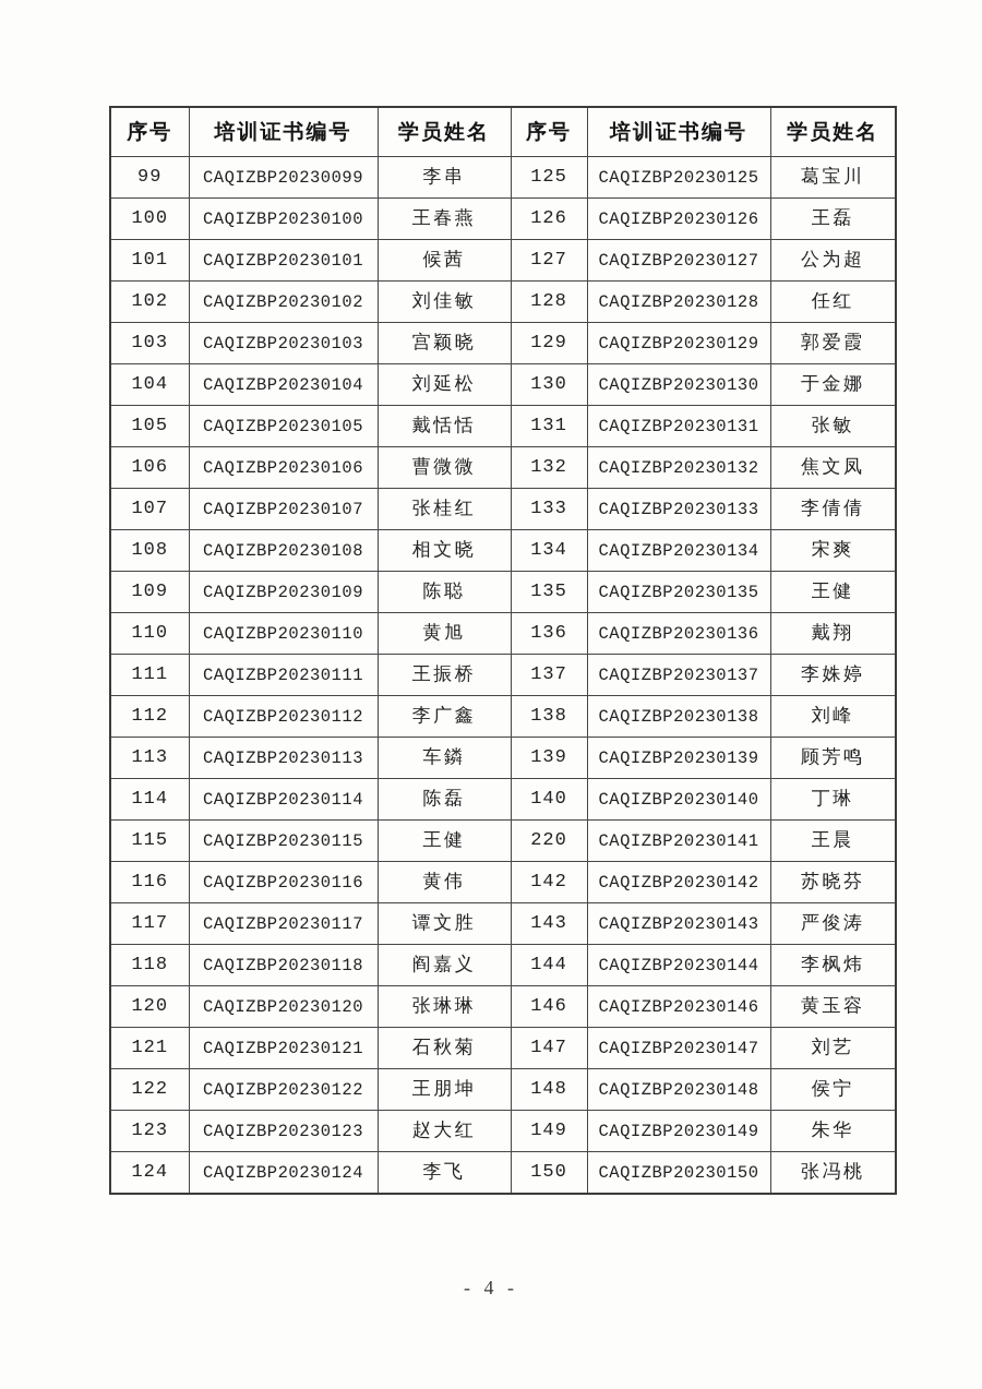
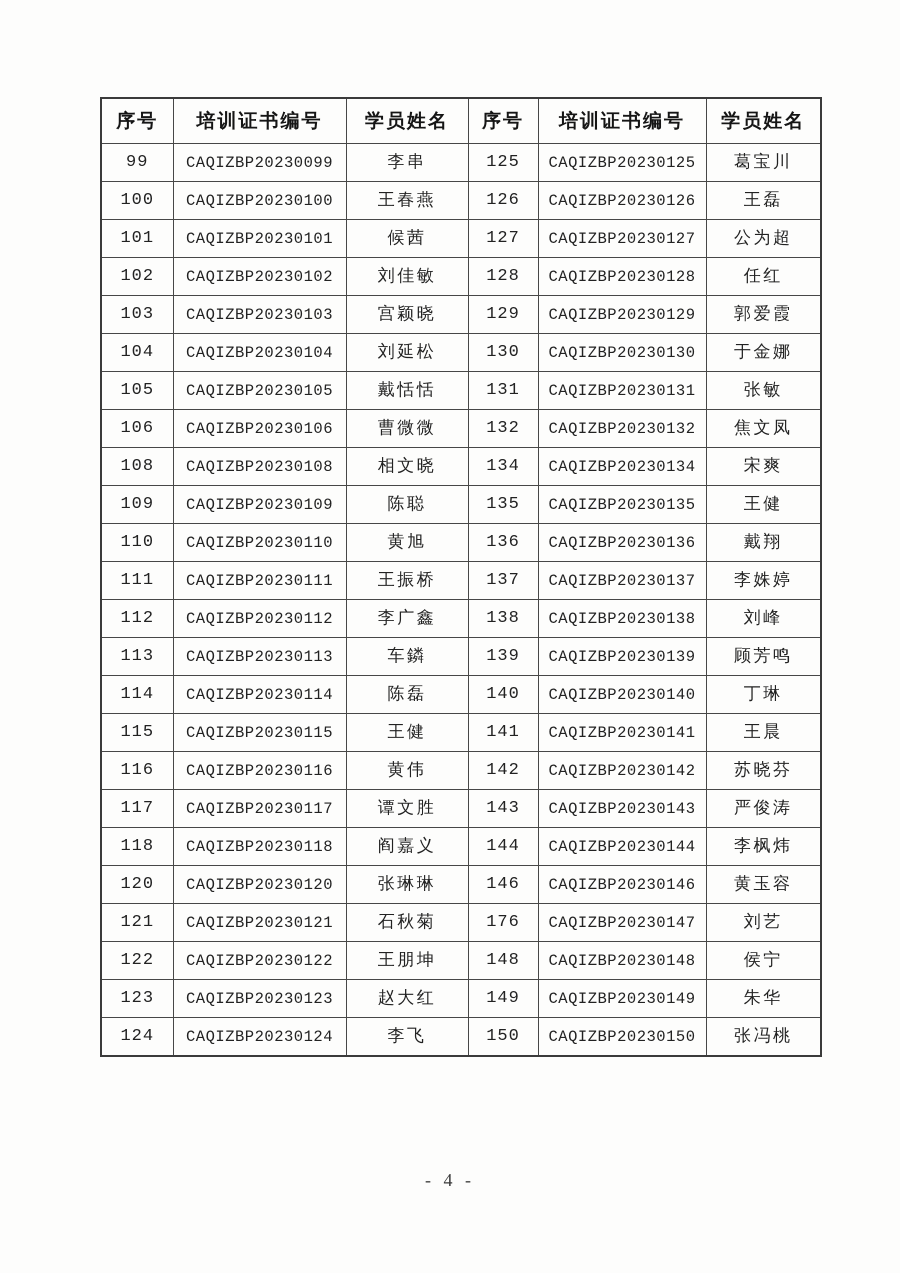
  序号	培训证书编号	学员姓名	序号	培训证书编号	学员姓名
  99	CAQIZBP20230099	李串	125	CAQIZBP20230125	葛宝川
  100	CAQIZBP20230100	王春燕	126	CAQIZBP20230126	王磊
  101	CAQIZBP20230101	候茜	127	CAQIZBP20230127	公为超
  102	CAQIZBP20230102	刘佳敏	128	CAQIZBP20230128	任红
  103	CAQIZBP20230103	宫颖晓	129	CAQIZBP20230129	郭爱霞
  104	CAQIZBP20230104	刘延松	130	CAQIZBP20230130	于金娜
  105	CAQIZBP20230105	戴恬恬	131	CAQIZBP20230131	张敏
  106	CAQIZBP20230106	曹微微	132	CAQIZBP20230132	焦文凤
- 107	CAQIZBP20230107	张桂红	133	CAQIZBP20230133	李倩倩
  108	CAQIZBP20230108	相文晓	134	CAQIZBP20230134	宋爽
  109	CAQIZBP20230109	陈聪	135	CAQIZBP20230135	王健
  110	CAQIZBP20230110	黄旭	136	CAQIZBP20230136	戴翔
  111	CAQIZBP20230111	王振桥	137	CAQIZBP20230137	李姝婷
  112	CAQIZBP20230112	李广鑫	138	CAQIZBP20230138	刘峰
  113	CAQIZBP20230113	车鏻	139	CAQIZBP20230139	顾芳鸣
  114	CAQIZBP20230114	陈磊	140	CAQIZBP20230140	丁琳
- 115	CAQIZBP20230115	王健	220	CAQIZBP20230141	王晨
+ 115	CAQIZBP20230115	王健	141	CAQIZBP20230141	王晨
  116	CAQIZBP20230116	黄伟	142	CAQIZBP20230142	苏晓芬
  117	CAQIZBP20230117	谭文胜	143	CAQIZBP20230143	严俊涛
  118	CAQIZBP20230118	阎嘉义	144	CAQIZBP20230144	李枫炜
  120	CAQIZBP20230120	张琳琳	146	CAQIZBP20230146	黄玉容
- 121	CAQIZBP20230121	石秋菊	147	CAQIZBP20230147	刘艺
+ 121	CAQIZBP20230121	石秋菊	176	CAQIZBP20230147	刘艺
  122	CAQIZBP20230122	王朋坤	148	CAQIZBP20230148	侯宁
  123	CAQIZBP20230123	赵大红	149	CAQIZBP20230149	朱华
  124	CAQIZBP20230124	李飞	150	CAQIZBP20230150	张冯桃
  - 4 -
